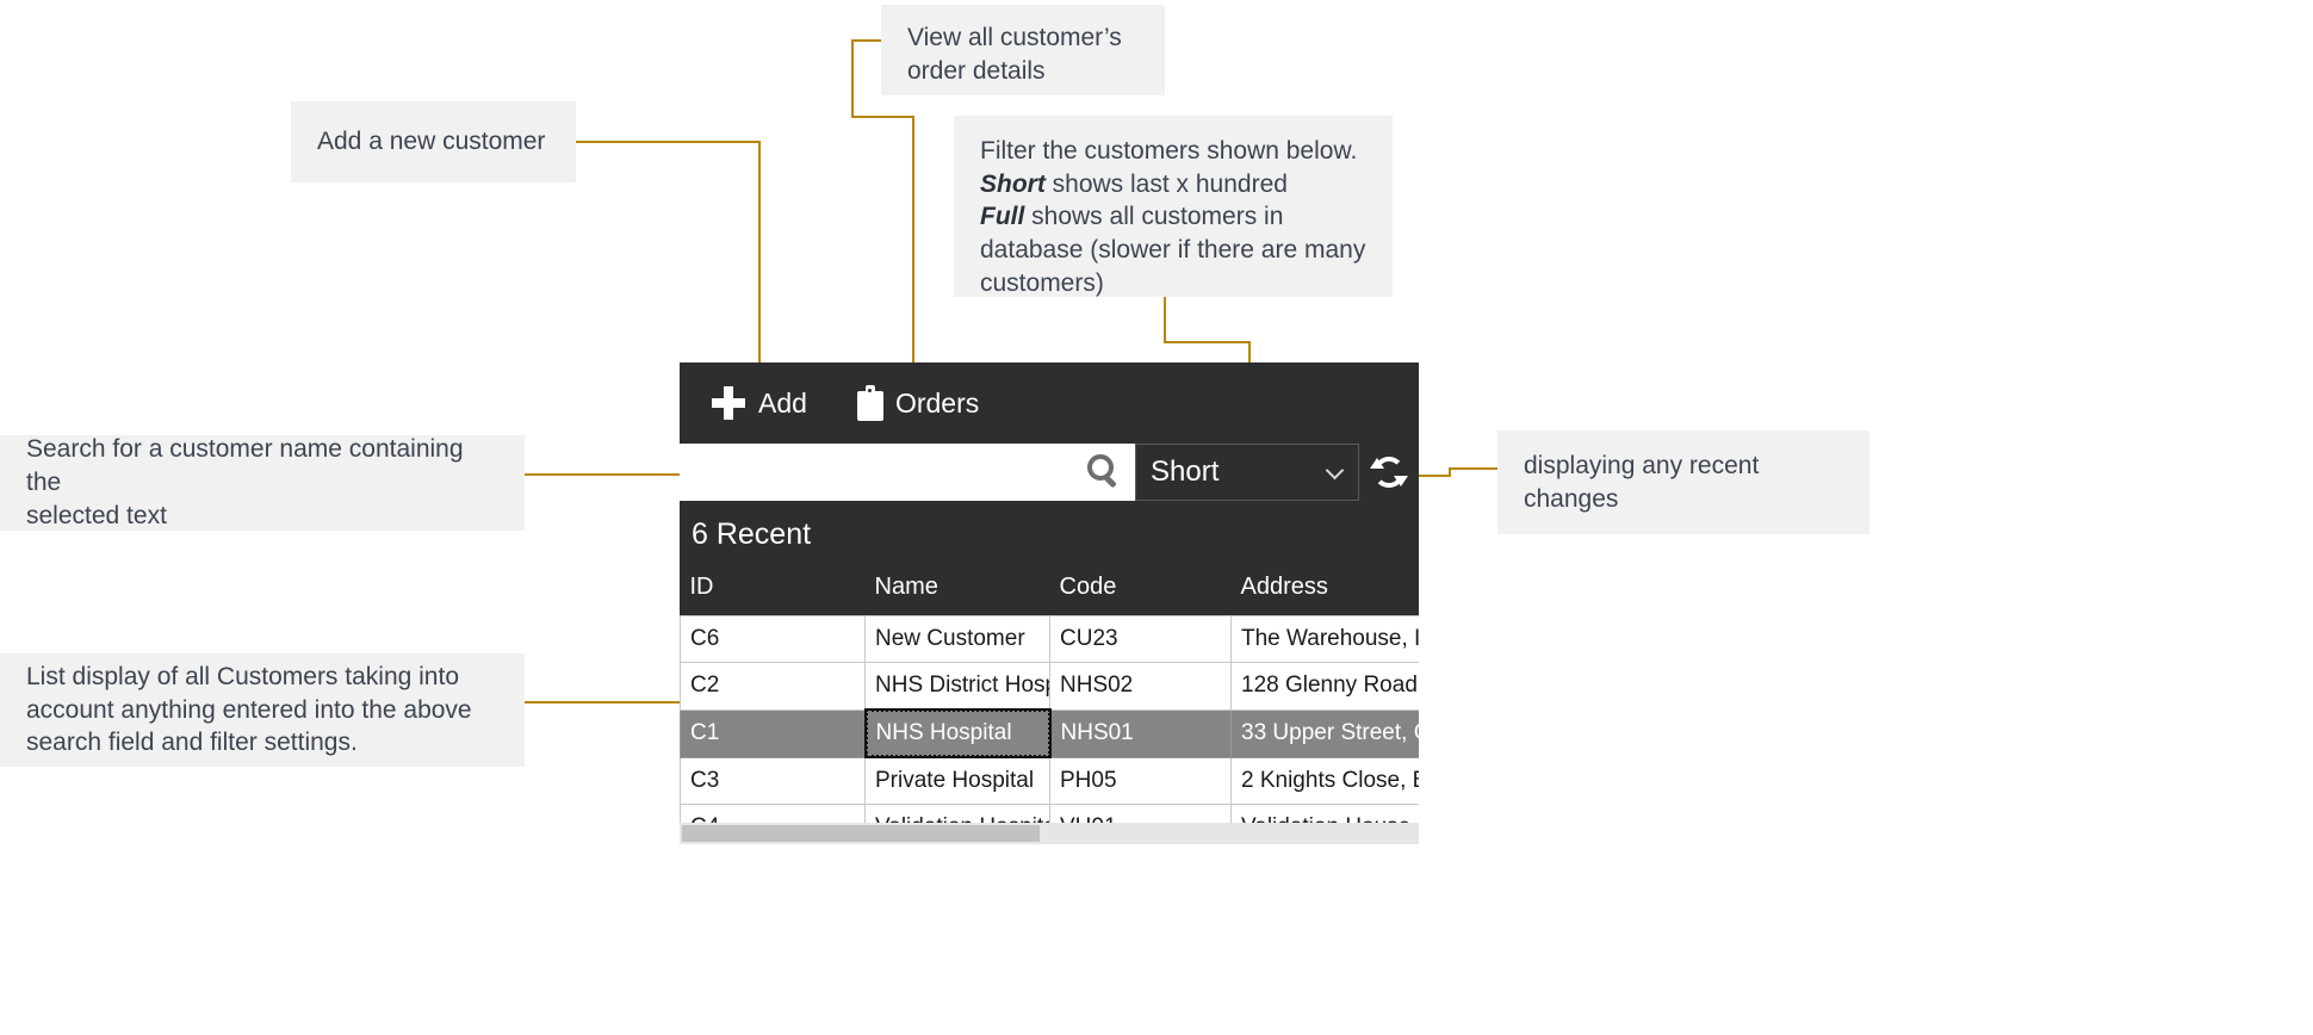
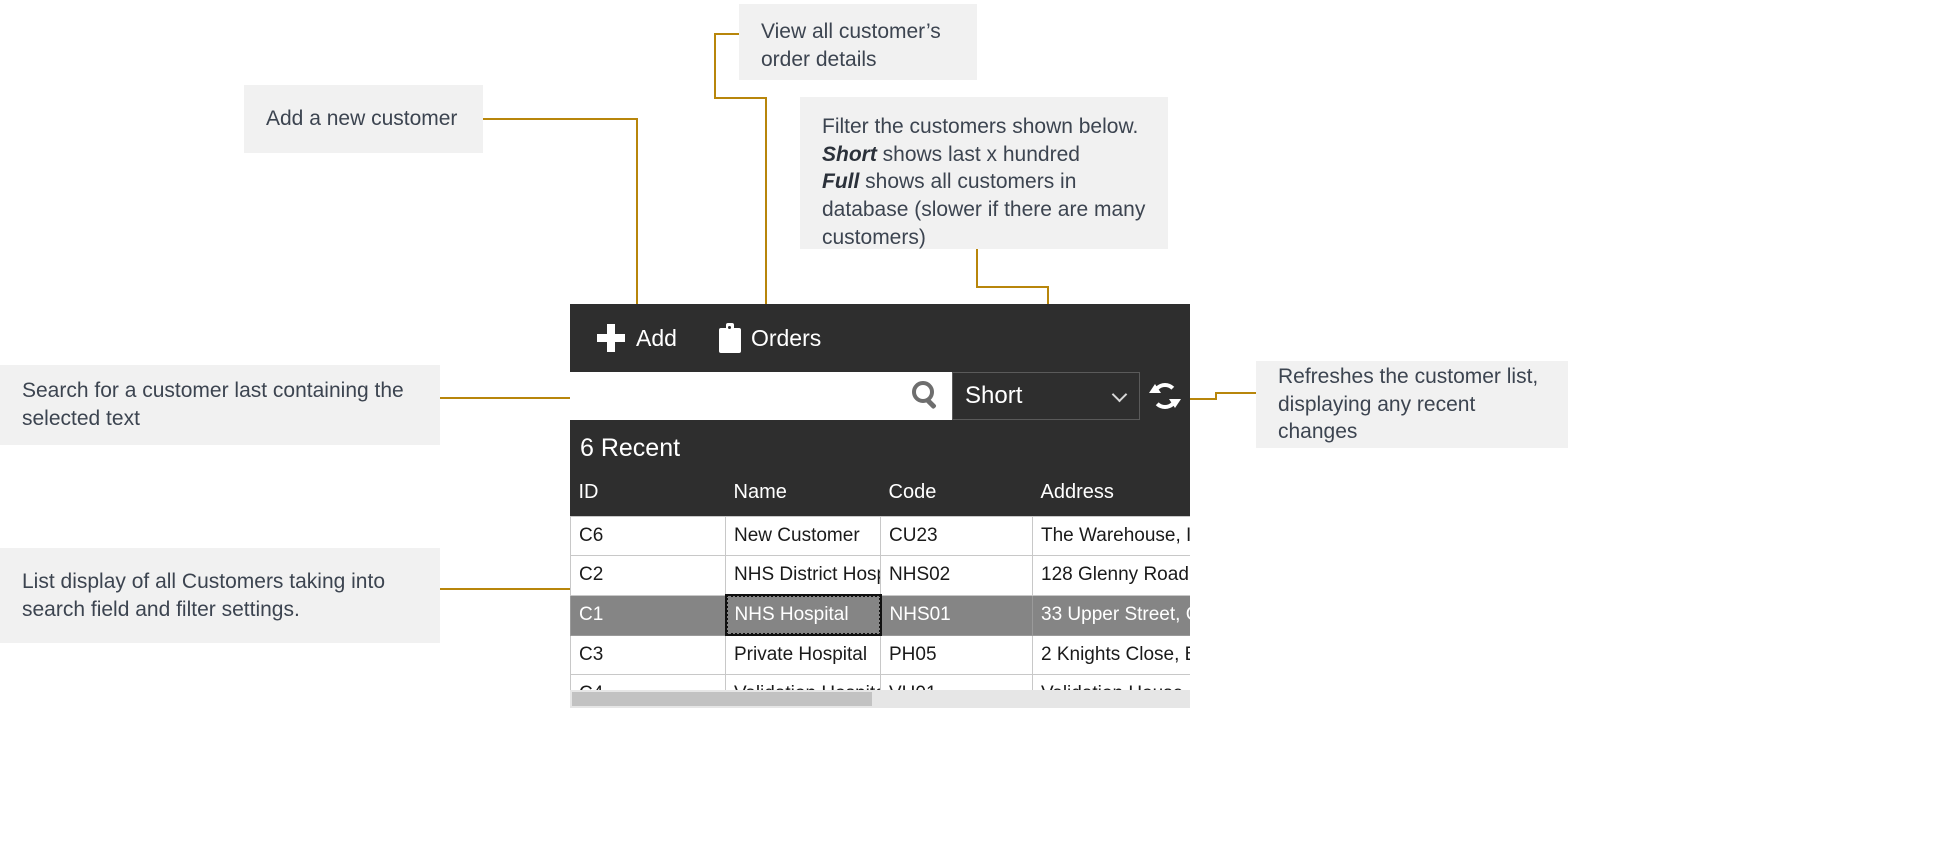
  View all customer’s order details
  Add a new customer
  Filter the customers shown below.
  Short shows last x hundred
  Full shows all customers in
  database (slower if there are many
  customers)
- Search for a customer name containing the
+ Search for a customer last containing the
  selected text
+ Refreshes the customer list,
  displaying any recent
  changes
  List display of all Customers taking into
- account anything entered into the above
  search field and filter settings.
  Add
  Orders
  Short
  6 Recent
  ID	Name	Code	Address
  C6	New Customer	CU23	The Warehouse, I
  C2	NHS District Hos	NHS02	128 Glenny Road
  C1	NHS Hospital	NHS01	33 Upper Street,
  C3	Private Hospital	PH05	2 Knights Close,
